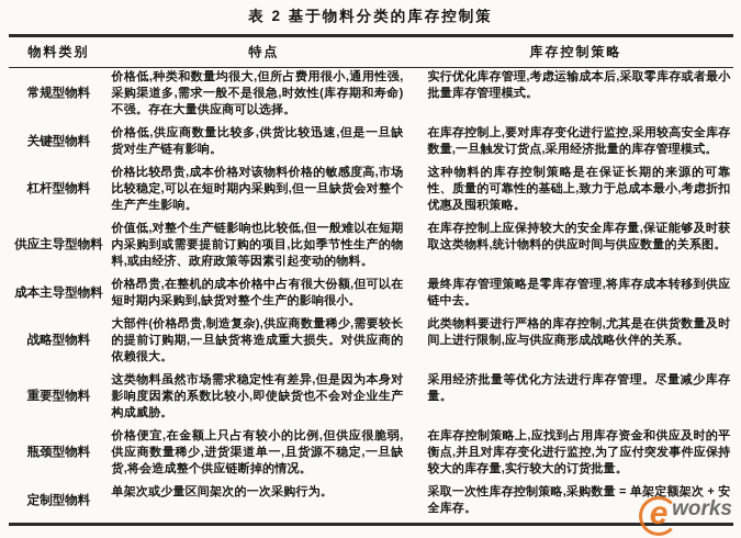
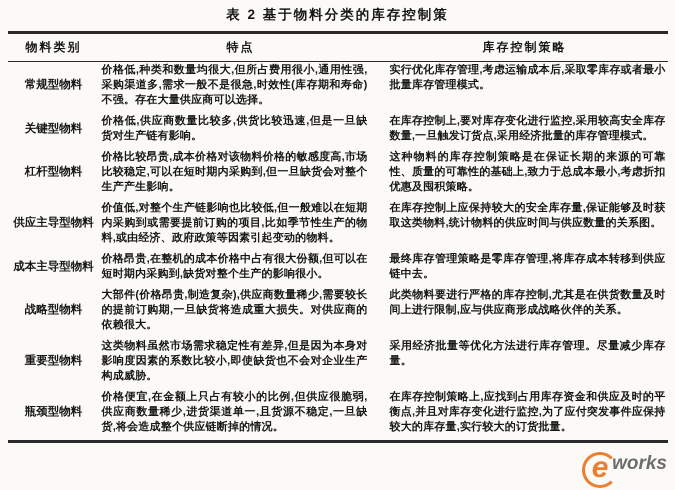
  表 2 基于物料分类的库存控制策
  物料类别	特点	库存控制策略
  常规型物料	价格低,种类和数量均很大,但所占费用很小,通用性强,采购渠道多,需求一般不是很急,时效性(库存期和寿命)不强。存在大量供应商可以选择。	实行优化库存管理,考虑运输成本后,采取零库存或者最小批量库存管理模式。
  关键型物料	价格低,供应商数量比较多,供货比较迅速,但是一旦缺货对生产链有影响。	在库存控制上,要对库存变化进行监控,采用较高安全库存数量,一旦触发订货点,采用经济批量的库存管理模式。
  杠杆型物料	价格比较昂贵,成本价格对该物料价格的敏感度高,市场比较稳定,可以在短时期内采购到,但一旦缺货会对整个生产产生影响。	这种物料的库存控制策略是在保证长期的来源的可靠性、质量的可靠性的基础上,致力于总成本最小,考虑折扣优惠及囤积策略。
  供应主导型物料	价值低,对整个生产链影响也比较低,但一般难以在短期内采购到或需要提前订购的项目,比如季节性生产的物料,或由经济、政府政策等因素引起变动的物料。	在库存控制上应保持较大的安全库存量,保证能够及时获取这类物料,统计物料的供应时间与供应数量的关系图。
  成本主导型物料	价格昂贵,在整机的成本价格中占有很大份额,但可以在短时期内采购到,缺货对整个生产的影响很小。	最终库存管理策略是零库存管理,将库存成本转移到供应链中去。
  战略型物料	大部件(价格昂贵,制造复杂),供应商数量稀少,需要较长的提前订购期,一旦缺货将造成重大损失。对供应商的依赖很大。	此类物料要进行严格的库存控制,尤其是在供货数量及时间上进行限制,应与供应商形成战略伙伴的关系。
  重要型物料	这类物料虽然市场需求稳定性有差异,但是因为本身对影响度因素的系数比较小,即使缺货也不会对企业生产构成威胁。	采用经济批量等优化方法进行库存管理。尽量减少库存量。
  瓶颈型物料	价格便宜,在金额上只占有较小的比例,但供应很脆弱,供应商数量稀少,进货渠道单一,且货源不稳定,一旦缺货,将会造成整个供应链断掉的情况。	在库存控制策略上,应找到占用库存资金和供应及时的平衡点,并且对库存变化进行监控,为了应付突发事件应保持较大的库存量,实行较大的订货批量。
- 定制型物料	单架次或少量区间架次的一次采购行为。	采取一次性库存控制策略,采购数量 = 单架定额架次 + 安全库存。
  e works
